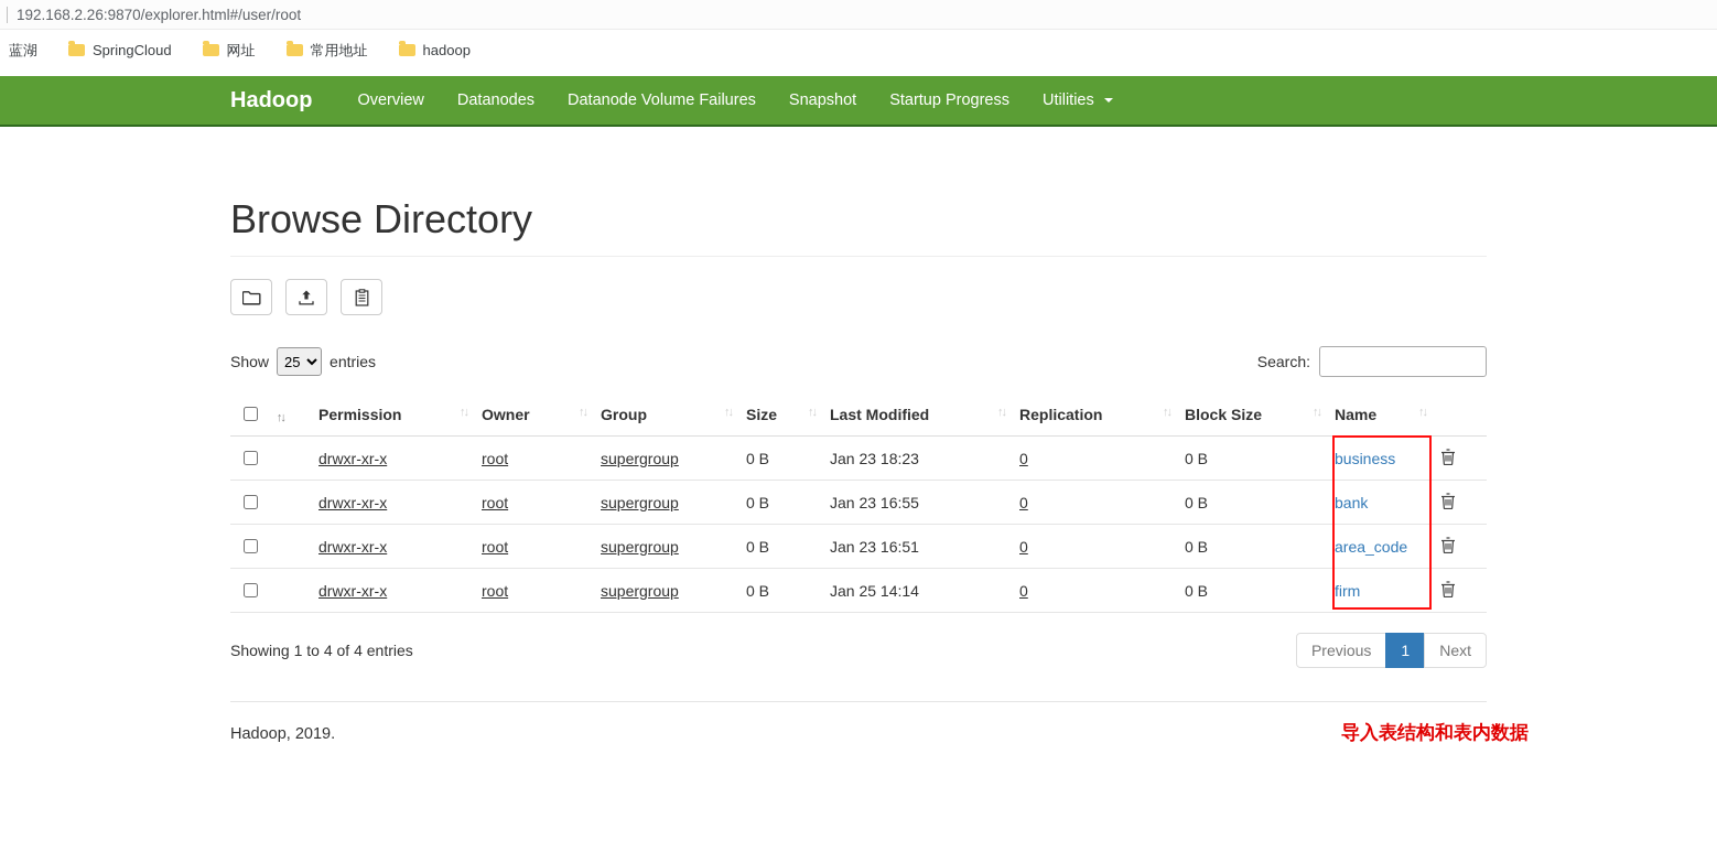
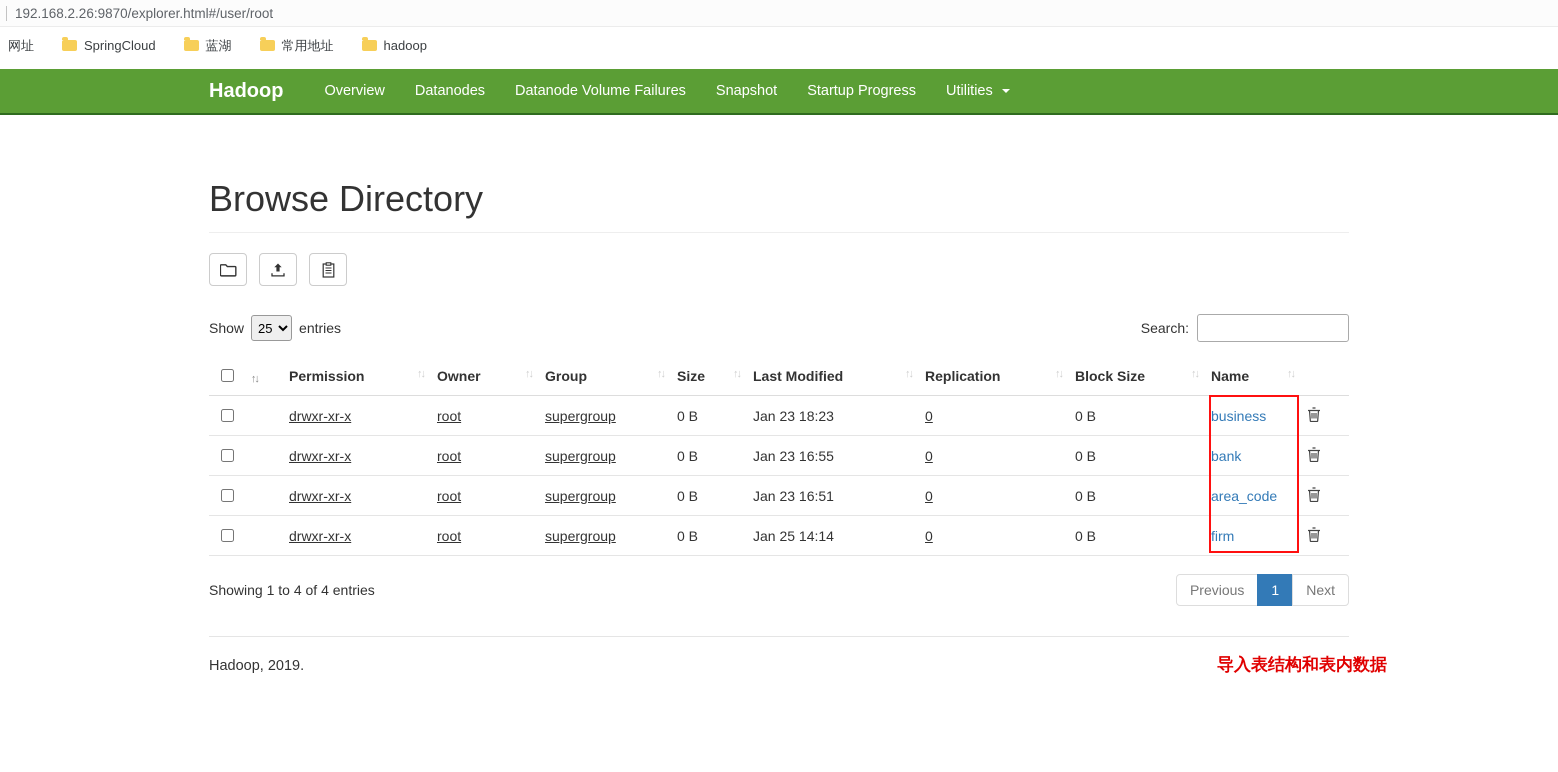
  192.168.2.26:9870/explorer.html#/user/root
- 蓝湖
+ 网址
  SpringCloud
- 网址
+ 蓝湖
  常用地址
  hadoop
  Hadoop
  Overview
  Datanodes
  Datanode Volume Failures
  Snapshot
  Startup Progress
  Utilities
  Browse Directory
  Show
  25
  entries
  Search:
  ↑↓	Permission ↑↓	Owner ↑↓	Group ↑↓	Size ↑↓	Last Modified ↑↓	Replication ↑↓	Block Size ↑↓	Name ↑↓
  	drwxr-xr-x	root	supergroup	0 B	Jan 23 18:23	0	0 B	business
  	drwxr-xr-x	root	supergroup	0 B	Jan 23 16:55	0	0 B	bank
  	drwxr-xr-x	root	supergroup	0 B	Jan 23 16:51	0	0 B	area_code
  	drwxr-xr-x	root	supergroup	0 B	Jan 25 14:14	0	0 B	firm
  Showing 1 to 4 of 4 entries
  Previous
  1
  Next
  Hadoop, 2019.
  导入表结构和表内数据
